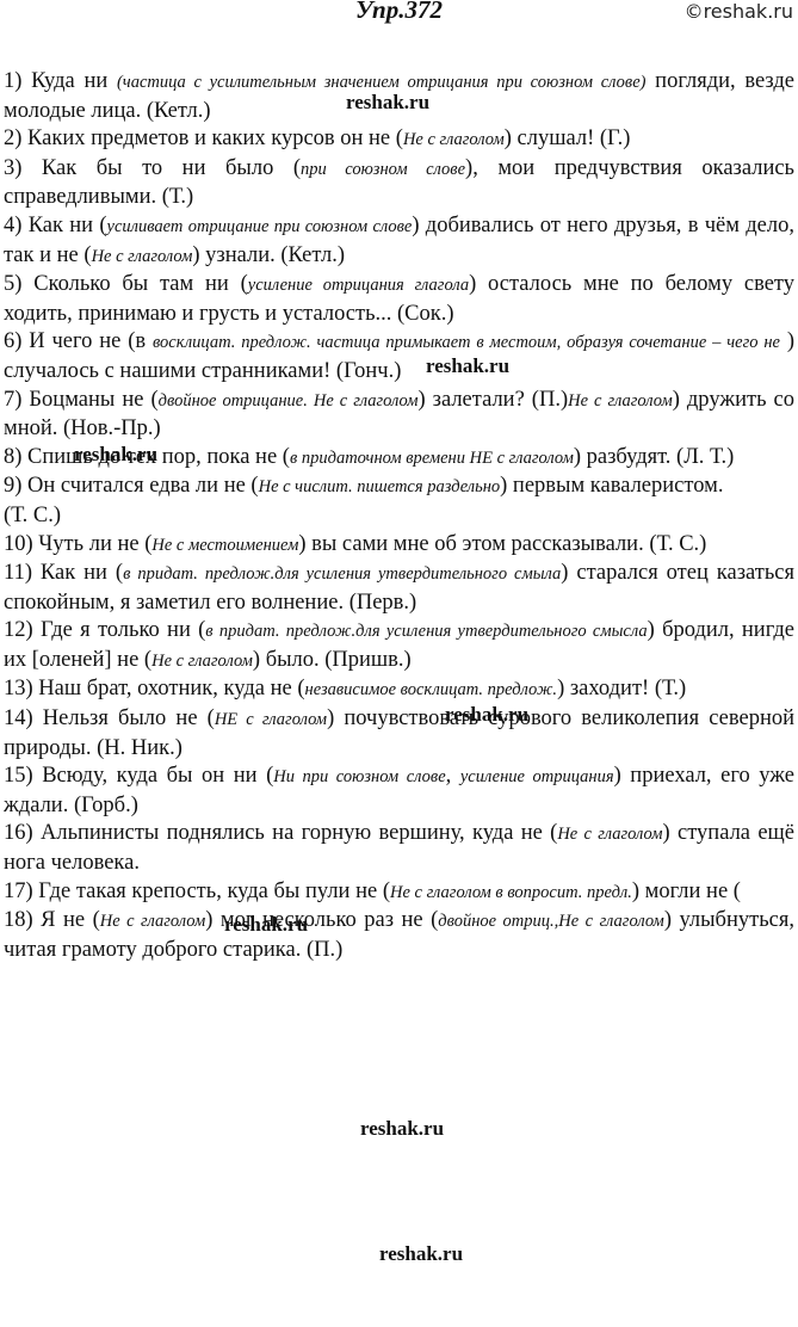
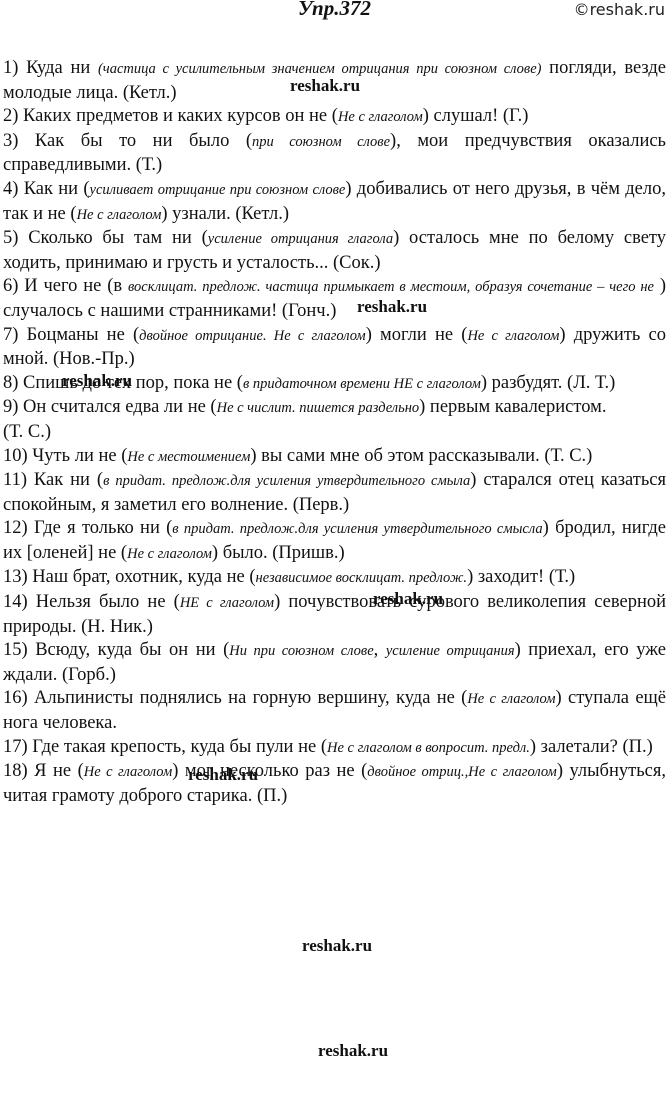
  Упр.372
  ©reshak.ru
  1) Куда ни (частица с усилительным значением отрицания при союзном слове) погляди, везде молодые лица. (Кетл.)
  2) Каких предметов и каких курсов он не (Не с глаголом) слушал! (Г.)
  3) Как бы то ни было (при союзном слове), мои предчувствия оказались справедливыми. (Т.)
  4) Как ни (усиливает отрицание при союзном слове) добивались от него друзья, в чём дело, так и не (Не с глаголом) узнали. (Кетл.)
  5) Сколько бы там ни (усиление отрицания глагола) осталось мне по белому свету ходить, принимаю и грусть и усталость... (Сок.)
  6) И чего не (в восклицат. предлож. частица примыкает в местоим, образуя сочетание – чего не ) случалось с нашими странниками! (Гонч.)
- 7) Боцманы не (двойное отрицание. Не с глаголом) залетали? (П.)Не с глаголом) дружить со мной. (Нов.-Пр.)
+ 7) Боцманы не (двойное отрицание. Не с глаголом) могли не (Не с глаголом) дружить со мной. (Нов.-Пр.)
  8) Спишь до тех пор, пока не (в придаточном времени НЕ с глаголом) разбудят. (Л. Т.)
  9) Он считался едва ли не (Не с числит. пишется раздельно) первым кавалеристом.
  (Т. С.)
  10) Чуть ли не (Не с местоимением) вы сами мне об этом рассказывали. (Т. С.)
  11) Как ни (в придат. предлож.для усиления утвердительного смыла) старался отец казаться спокойным, я заметил его волнение. (Перв.)
  12) Где я только ни (в придат. предлож.для усиления утвердительного смысла) бродил, нигде их [оленей] не (Не с глаголом) было. (Пришв.)
  13) Наш брат, охотник, куда не (независимое восклицат. предлож.) заходит! (Т.)
  14) Нельзя было не (НЕ с глаголом) почувствовать сурового великолепия северной природы. (Н. Ник.)
  15) Всюду, куда бы он ни (Ни при союзном слове, усиление отрицания) приехал, его уже ждали. (Горб.)
  16) Альпинисты поднялись на горную вершину, куда не (Не с глаголом) ступала ещё нога человека.
- 17) Где такая крепость, куда бы пули не (Не с глаголом в вопросит. предл.) могли не (
+ 17) Где такая крепость, куда бы пули не (Не с глаголом в вопросит. предл.) залетали? (П.)
  18) Я не (Не с глаголом) мог несколько раз не (двойное отриц.,Не с глаголом) улыбнуться, читая грамоту доброго старика. (П.)
  reshak.ru
  reshak.ru
  reshak.ru
  reshak.ru
  reshak.ru
  reshak.ru
  reshak.ru
